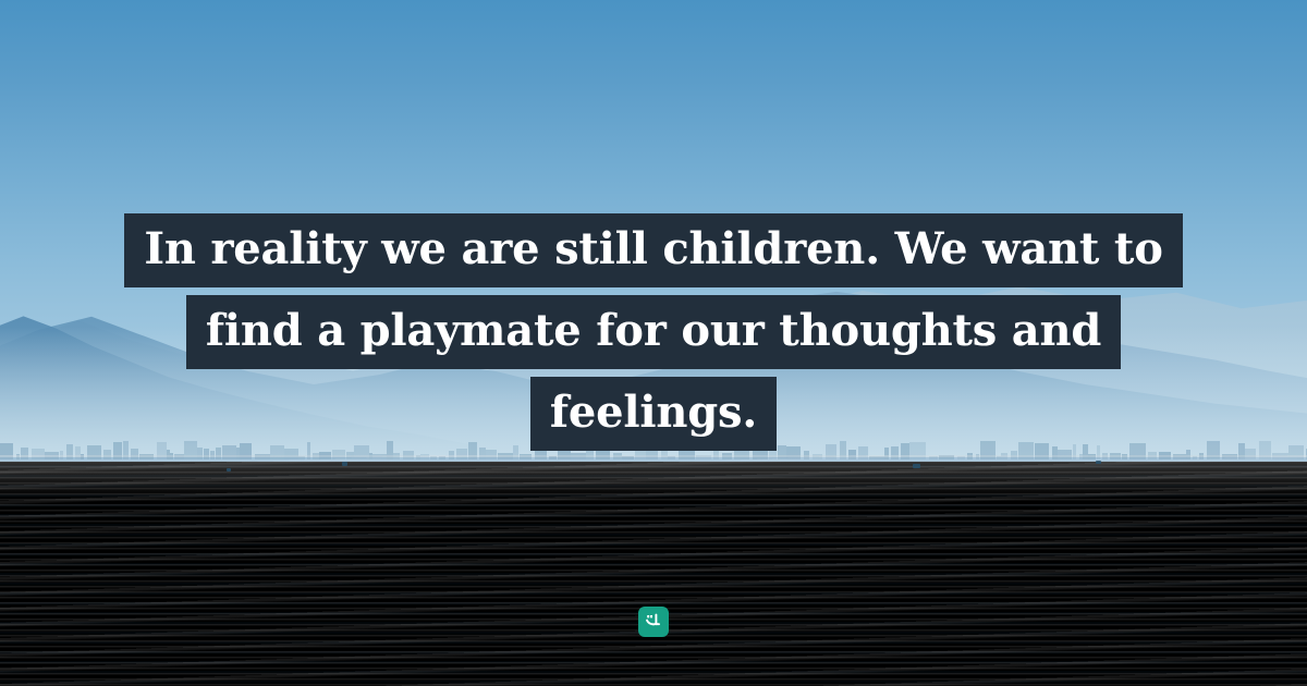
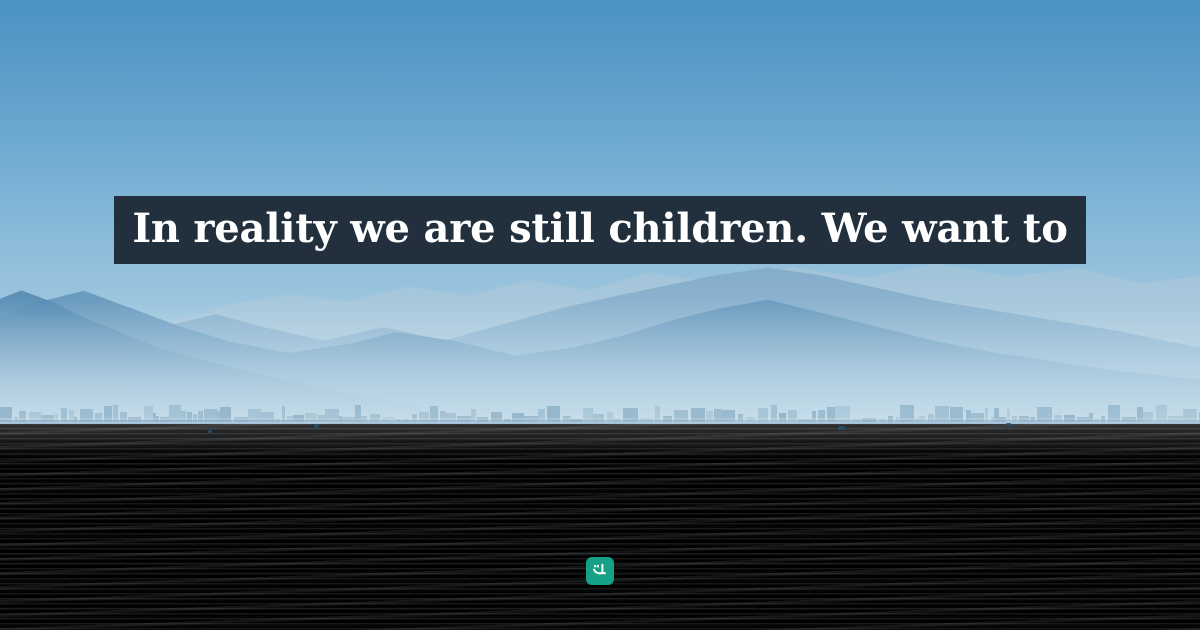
  In reality we are still children. We want to
- find a playmate for our thoughts and
- feelings.
